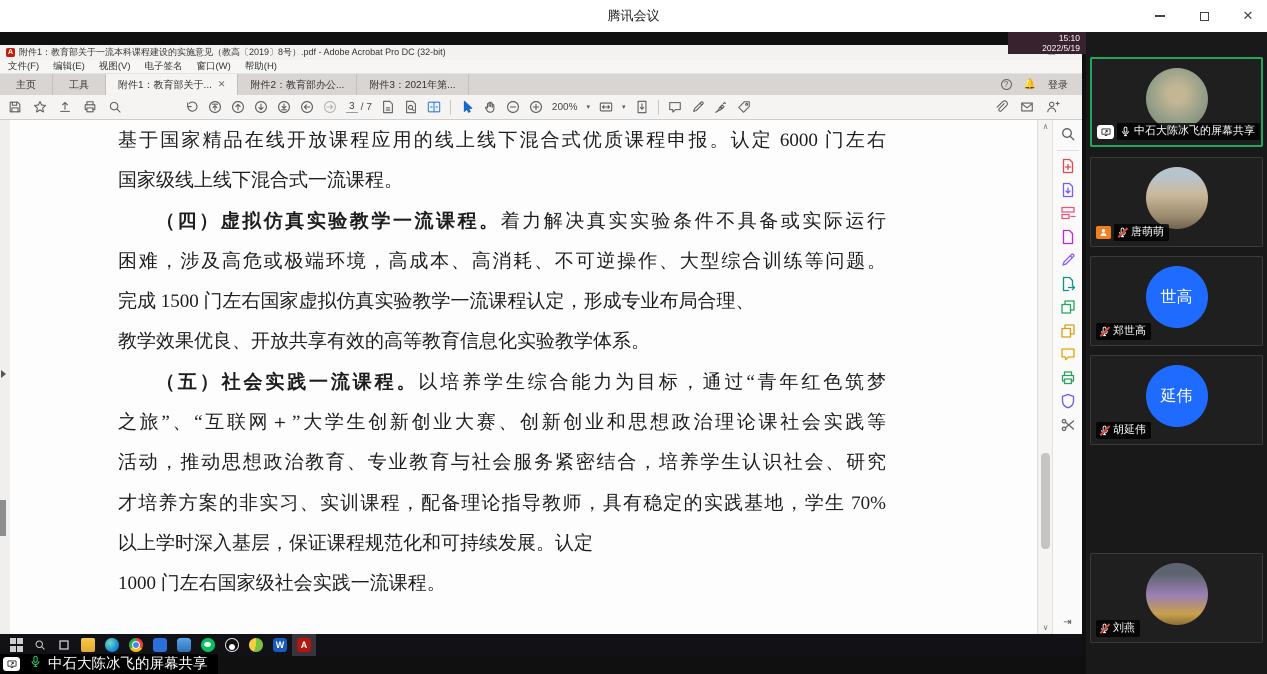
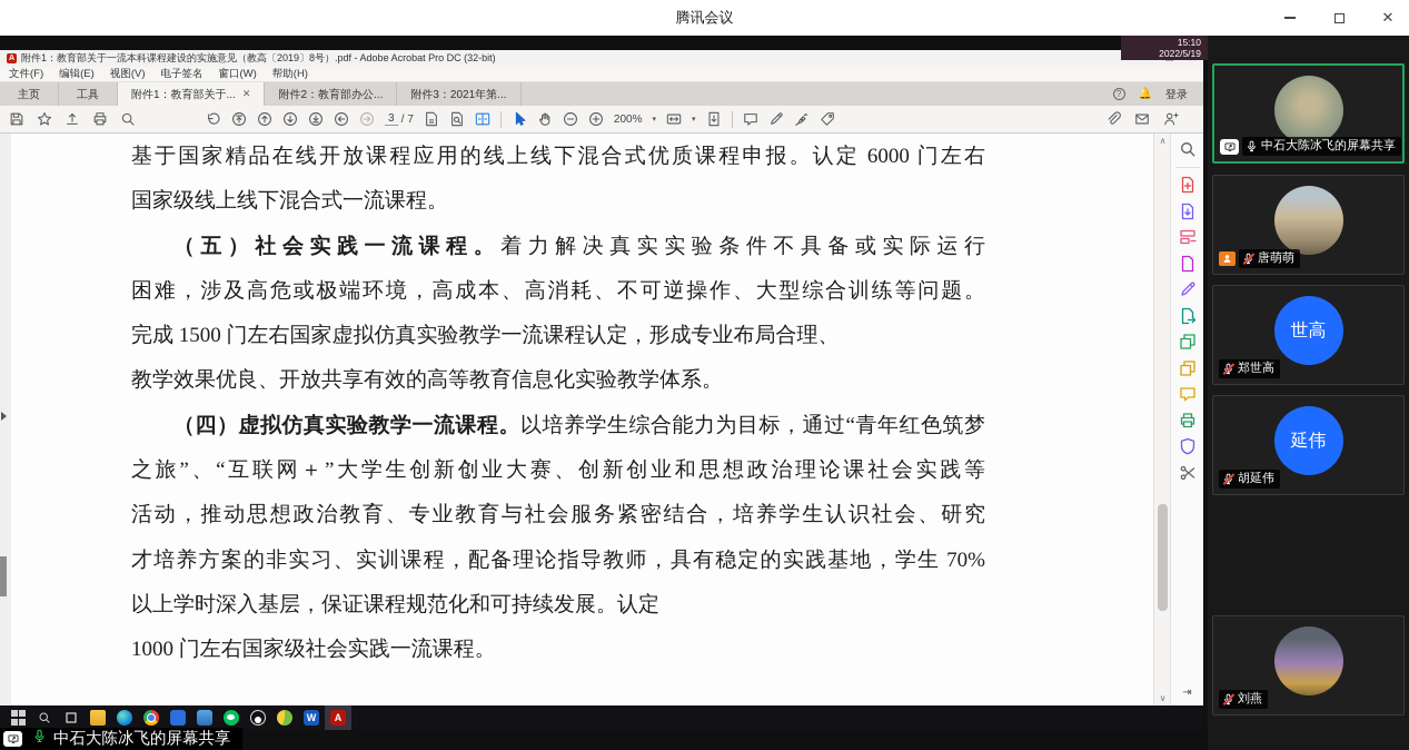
  腾讯会议
  ✕
  附件1：教育部关于一流本科课程建设的实施意见（教高〔2019〕8号）.pdf - Adobe Acrobat Pro DC (32-bit)
  文件(F)
  编辑(E)
  视图(V)
  电子签名
  窗口(W)
  帮助(H)
  主页
  工具
  附件1：教育部关于...
  ✕
  附件2：教育部办公...
  附件3：2021年第...
  ?
  🔔
  登录
  3
  /
  7
  200%
  基于国家精品在线开放课程应用的线上线下混合式优质课程申报。认定 6000 门左右
  国家级线上线下混合式一流课程。
- （四）虚拟仿真实验教学一流课程。着力解决真实实验条件不具备或实际运行
+ （五）社会实践一流课程。着力解决真实实验条件不具备或实际运行
  困难，涉及高危或极端环境，高成本、高消耗、不可逆操作、大型综合训练等问题。
  完成 1500 门左右国家虚拟仿真实验教学一流课程认定，形成专业布局合理、
  教学效果优良、开放共享有效的高等教育信息化实验教学体系。
- （五）社会实践一流课程。以培养学生综合能力为目标，通过“青年红色筑梦
+ （四）虚拟仿真实验教学一流课程。以培养学生综合能力为目标，通过“青年红色筑梦
  之旅”、“互联网＋”大学生创新创业大赛、创新创业和思想政治理论课社会实践等
  活动，推动思想政治教育、专业教育与社会服务紧密结合，培养学生认识社会、研究
  才培养方案的非实习、实训课程，配备理论指导教师，具有稳定的实践基地，学生 70%
  以上学时深入基层，保证课程规范化和可持续发展。认定
  1000 门左右国家级社会实践一流课程。
  ∧
  ∨
  ⇥
  W
  A
  15:10
  2022/5/19
  中石大陈冰飞的屏幕共享
  中石大陈冰飞的屏幕共享
  唐萌萌
  世高
  郑世高
  延伟
  胡延伟
  刘燕
